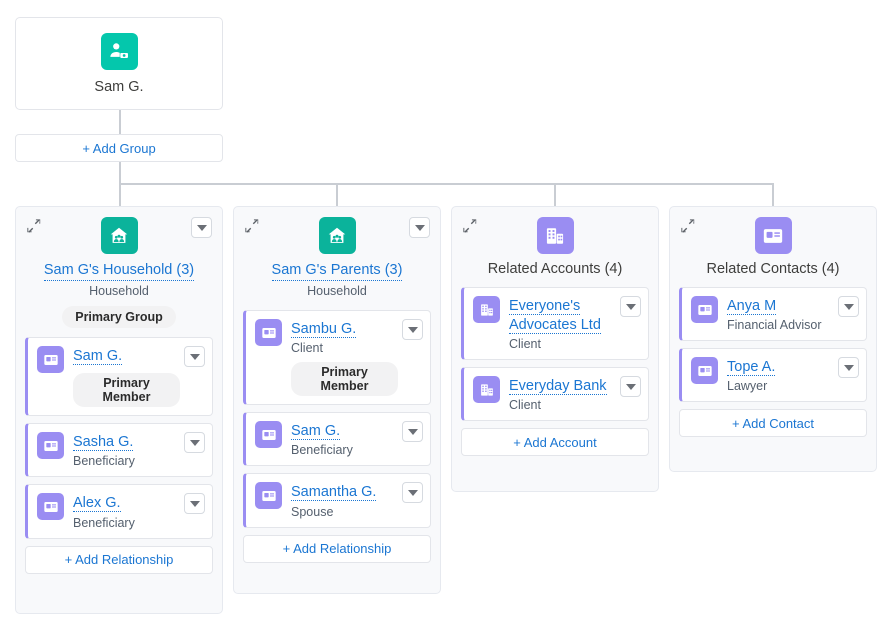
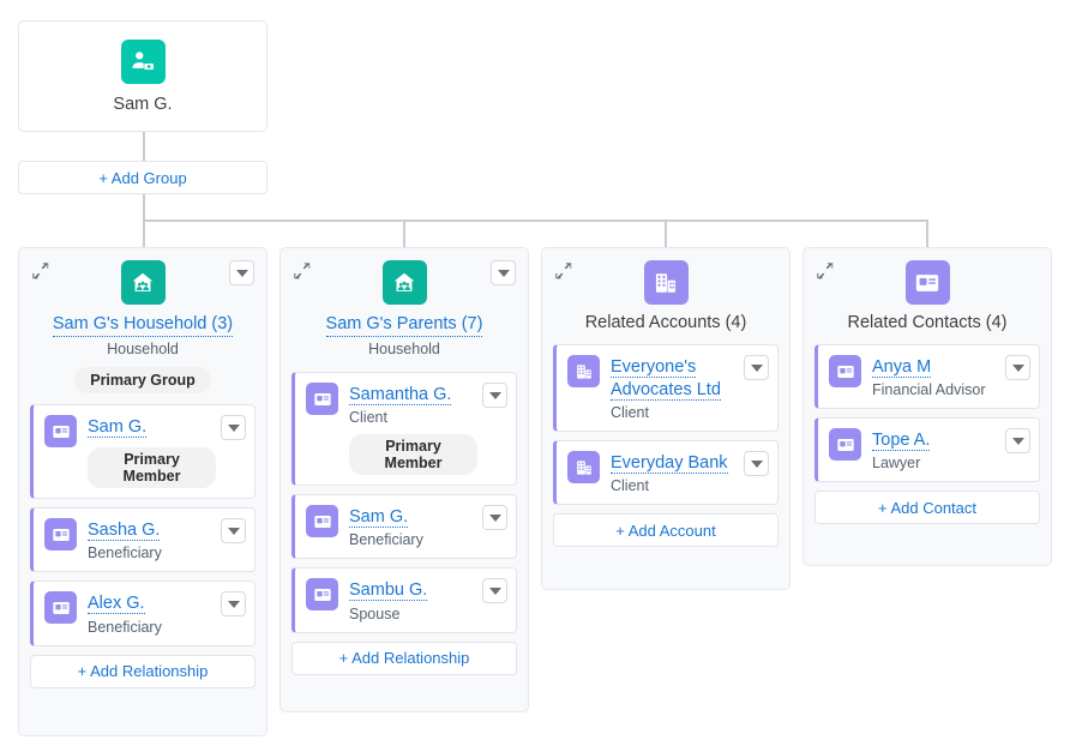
  Sam G.
  + Add Group
  Sam G's Household (3)
  Household
  Primary Group
  Sam G.
  Primary Member
  Sasha G.
  Beneficiary
  Alex G.
  Beneficiary
  + Add Relationship
- Sam G's Parents (3)
+ Sam G's Parents (7)
  Household
- Sambu G.
+ Samantha G.
  Client
  Primary Member
  Sam G.
  Beneficiary
- Samantha G.
+ Sambu G.
  Spouse
  + Add Relationship
  Related Accounts (4)
  Everyone's Advocates Ltd
  Client
  Everyday Bank
  Client
  + Add Account
  Related Contacts (4)
  Anya M
  Financial Advisor
  Tope A.
  Lawyer
  + Add Contact
